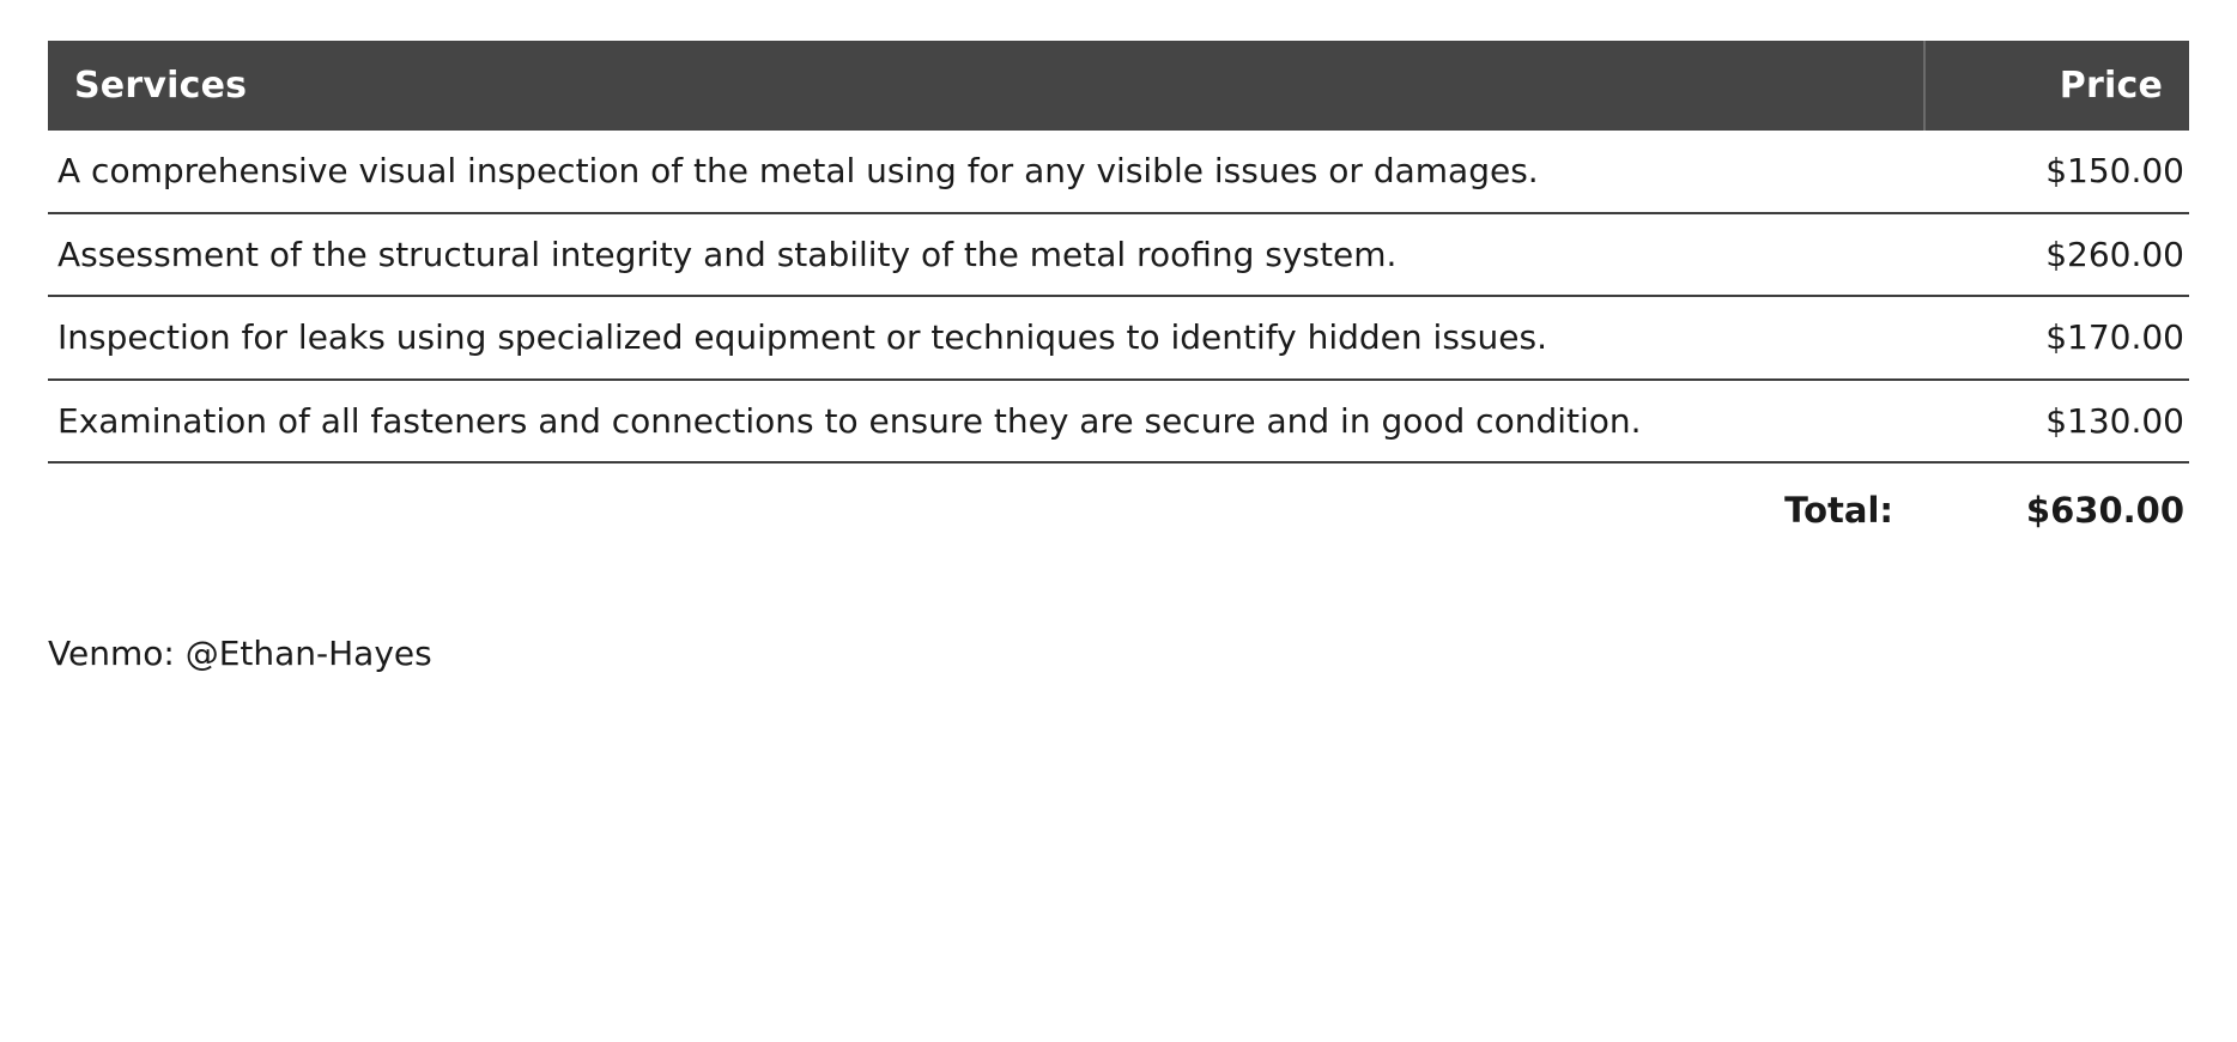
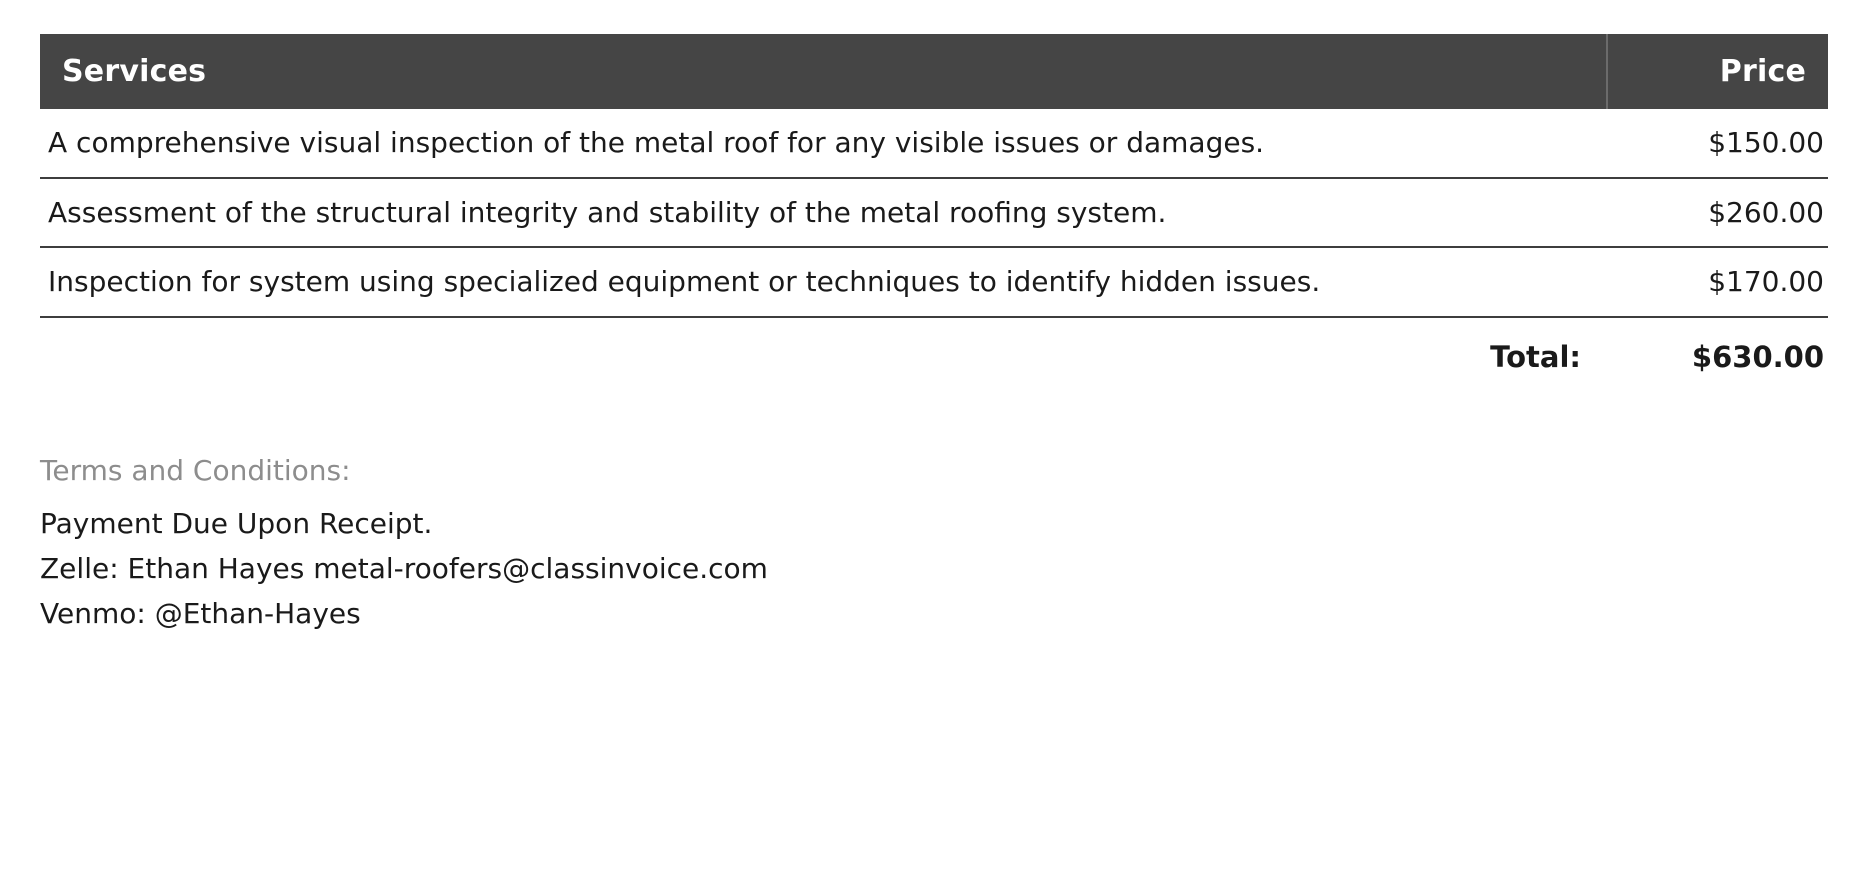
  Services	Price
- A comprehensive visual inspection of the metal using for any visible issues or damages.	$150.00
+ A comprehensive visual inspection of the metal roof for any visible issues or damages.	$150.00
  Assessment of the structural integrity and stability of the metal roofing system.	$260.00
- Inspection for leaks using specialized equipment or techniques to identify hidden issues.	$170.00
+ Inspection for system using specialized equipment or techniques to identify hidden issues.	$170.00
- Examination of all fasteners and connections to ensure they are secure and in good condition.	$130.00
  Total:	$630.00
+ Terms and Conditions:
+ Payment Due Upon Receipt.
+ Zelle: Ethan Hayes metal-roofers@classinvoice.com
  Venmo: @Ethan-Hayes
